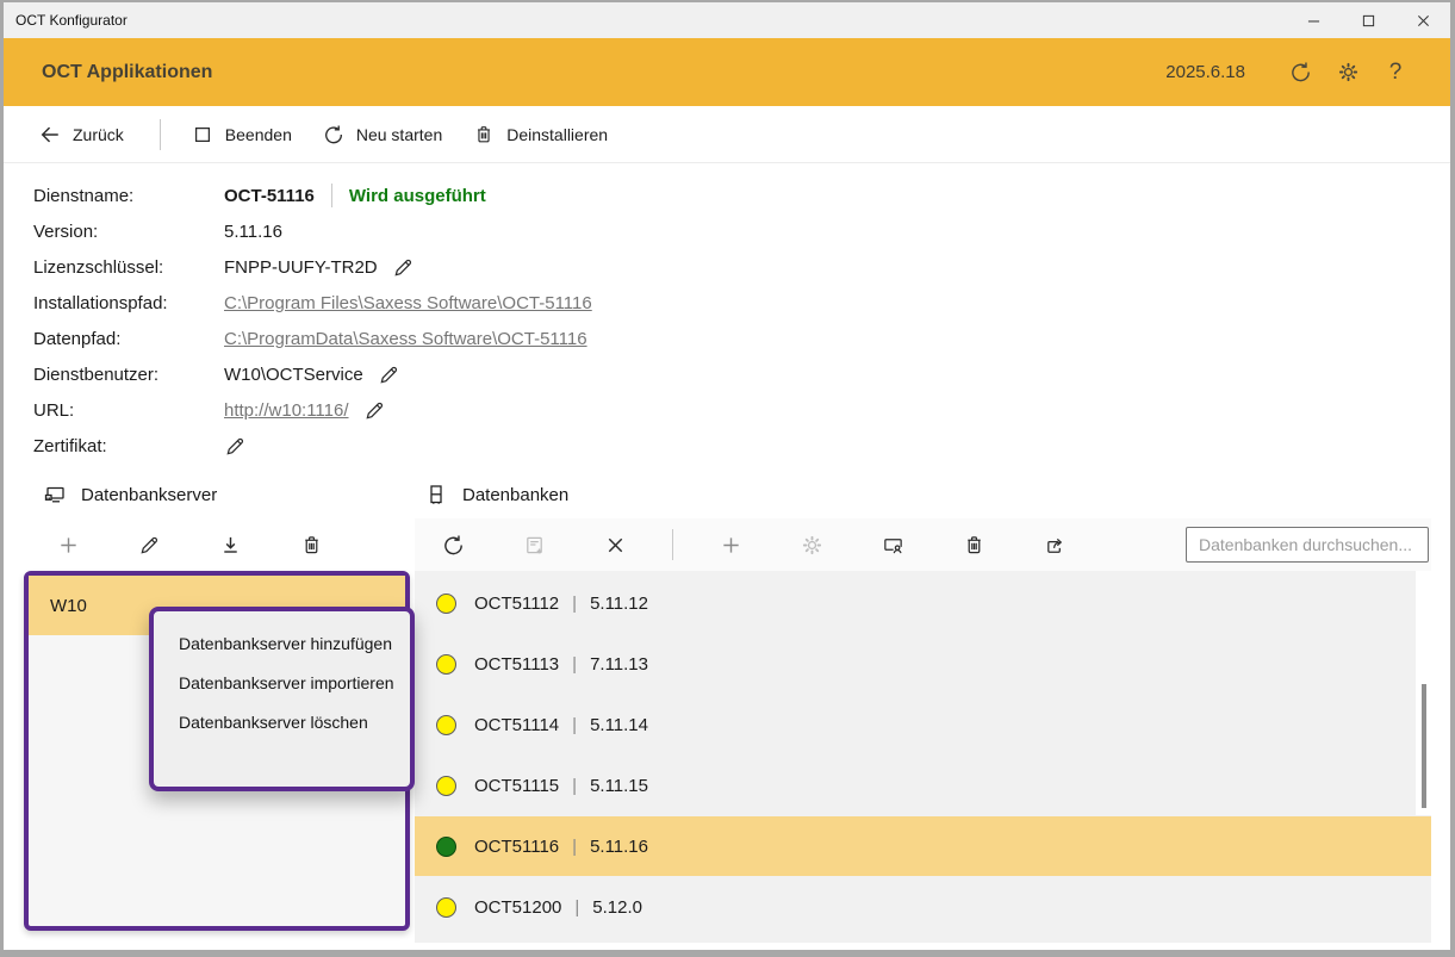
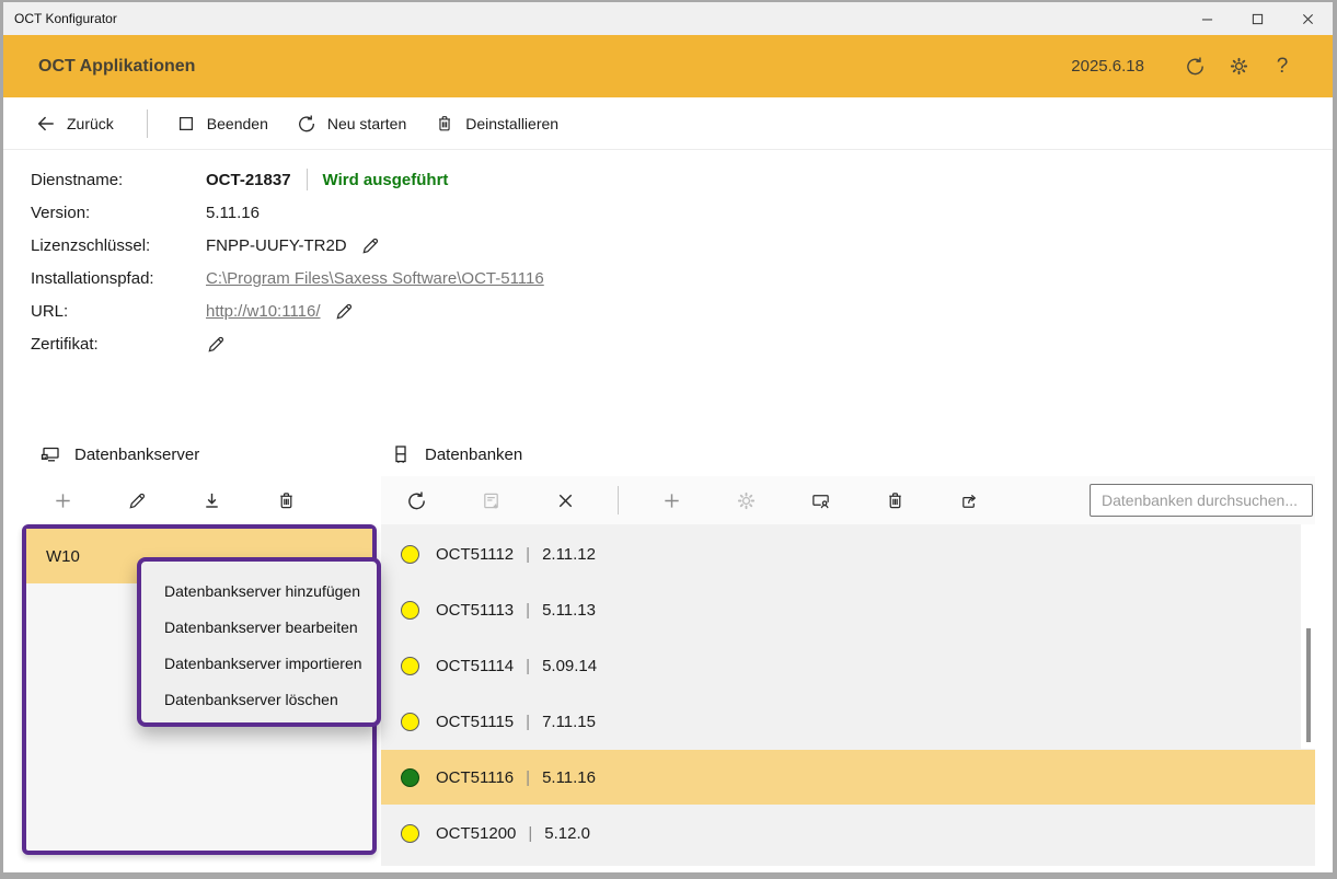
  OCT Konfigurator
  OCT Applikationen
  2025.6.18
  ?
  Zurück
  Beenden
  Neu starten
  Deinstallieren
  Dienstname:
- OCT-51116
+ OCT-21837
  Wird ausgeführt
  Version:
  5.11.16
  Lizenzschlüssel:
  FNPP-UUFY-TR2D
  Installationspfad:
  C:\Program Files\Saxess Software\OCT-51116
- Datenpfad:
- C:\ProgramData\Saxess Software\OCT-51116
- Dienstbenutzer:
- W10\OCTService
  URL:
  http://w10:1116/
  Zertifikat:
  Datenbankserver
  Datenbanken
  Datenbanken durchsuchen...
  W10
  Datenbankserver hinzufügen
+ Datenbankserver bearbeiten
  Datenbankserver importieren
  Datenbankserver löschen
  OCT51112
  |
- 5.11.12
+ 2.11.12
  OCT51113
  |
- 7.11.13
+ 5.11.13
  OCT51114
  |
- 5.11.14
+ 5.09.14
  OCT51115
  |
- 5.11.15
+ 7.11.15
  OCT51116
  |
  5.11.16
  OCT51200
  |
  5.12.0
